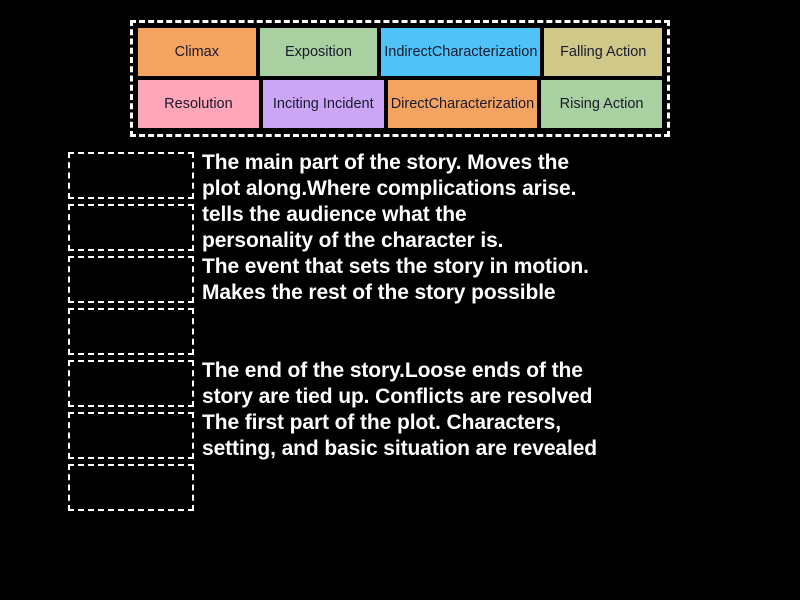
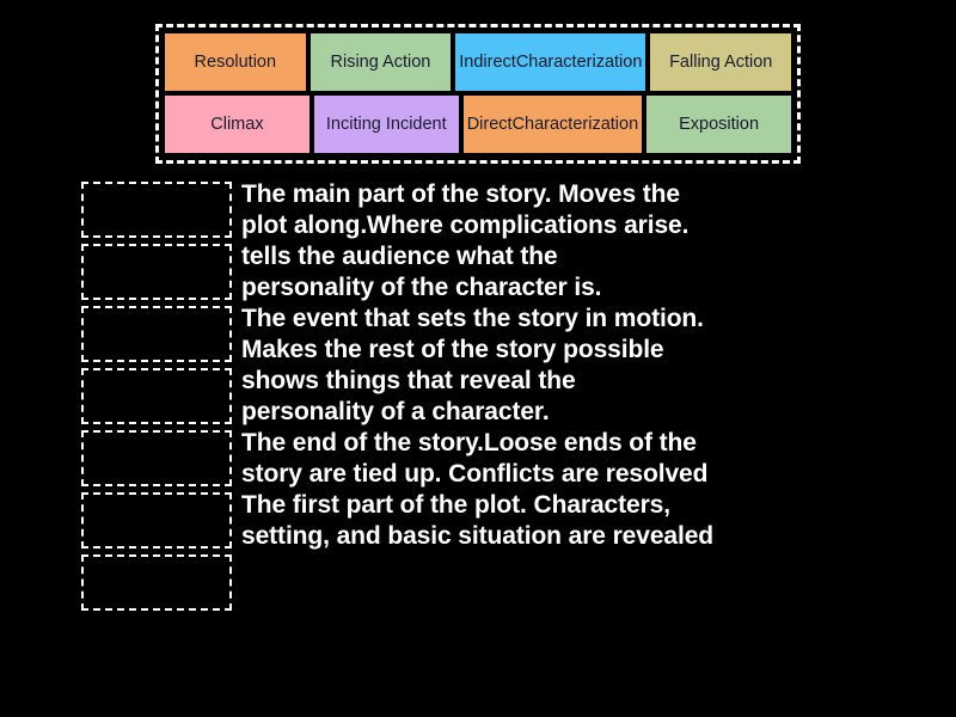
- Climax
+ Resolution
- Exposition
+ Rising Action
  Indirect
  Characterization
  Falling Action
- Resolution
+ Climax
  Inciting Incident
  Direct
  Characterization
- Rising Action
+ Exposition
  The main part of the story. Moves the
  plot along.Where complications arise.
  tells the audience what the
  personality of the character is.
  The event that sets the story in motion.
  Makes the rest of the story possible
+ shows things that reveal the
+ personality of a character.
  The end of the story.Loose ends of the
  story are tied up. Conflicts are resolved
  The first part of the plot. Characters,
  setting, and basic situation are revealed
